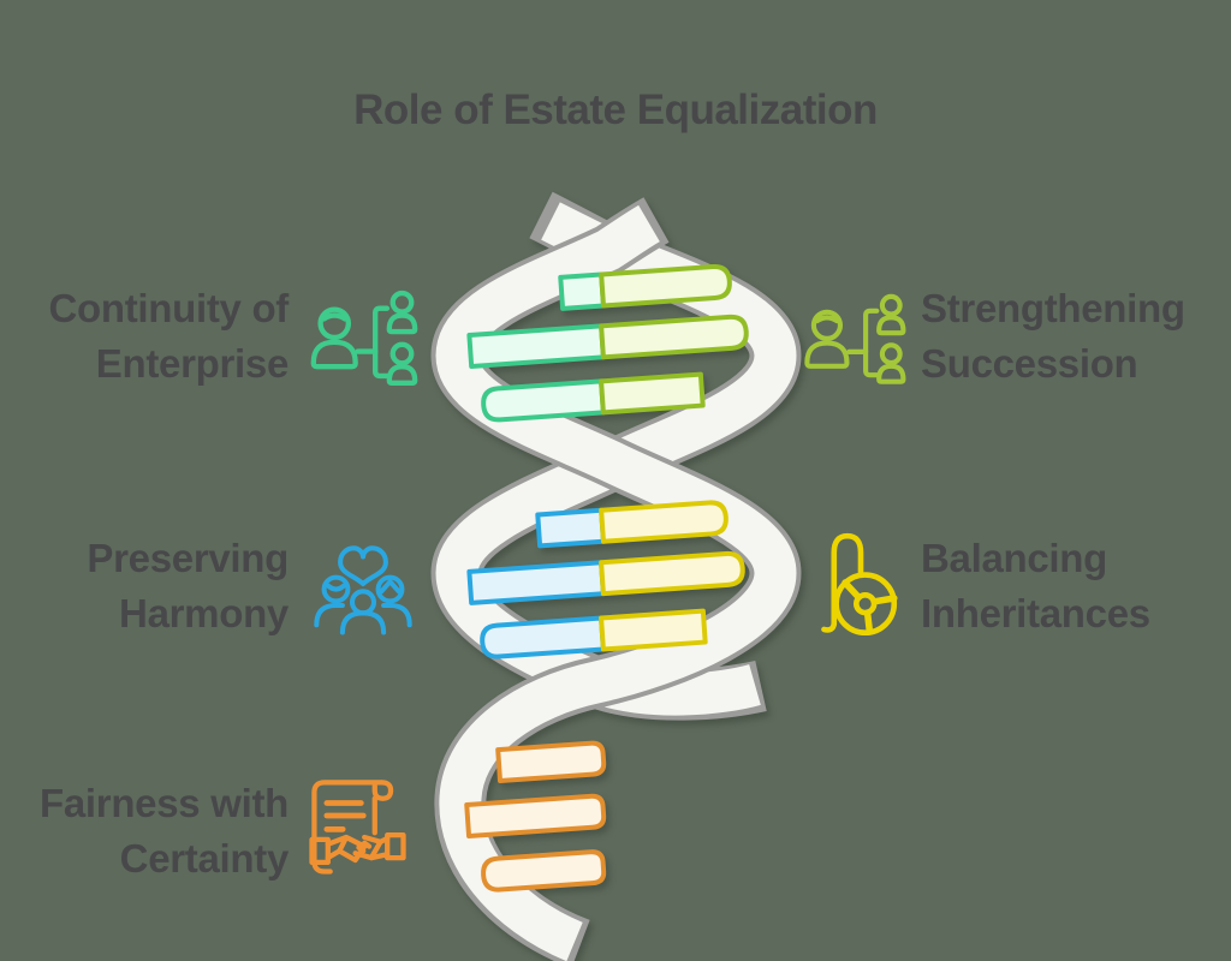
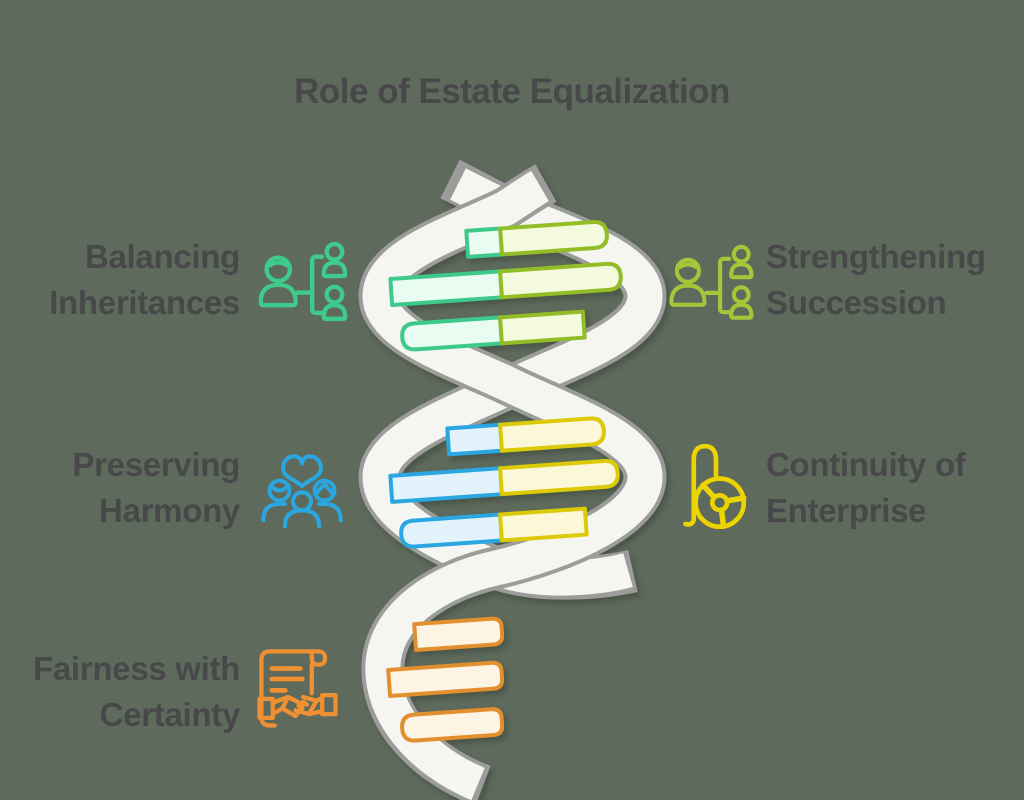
  Role of Estate Equalization
- Continuity of Enterprise
+ Balancing Inheritances
  Strengthening Succession
  Preserving Harmony
- Balancing Inheritances
+ Continuity of Enterprise
  Fairness with Certainty
